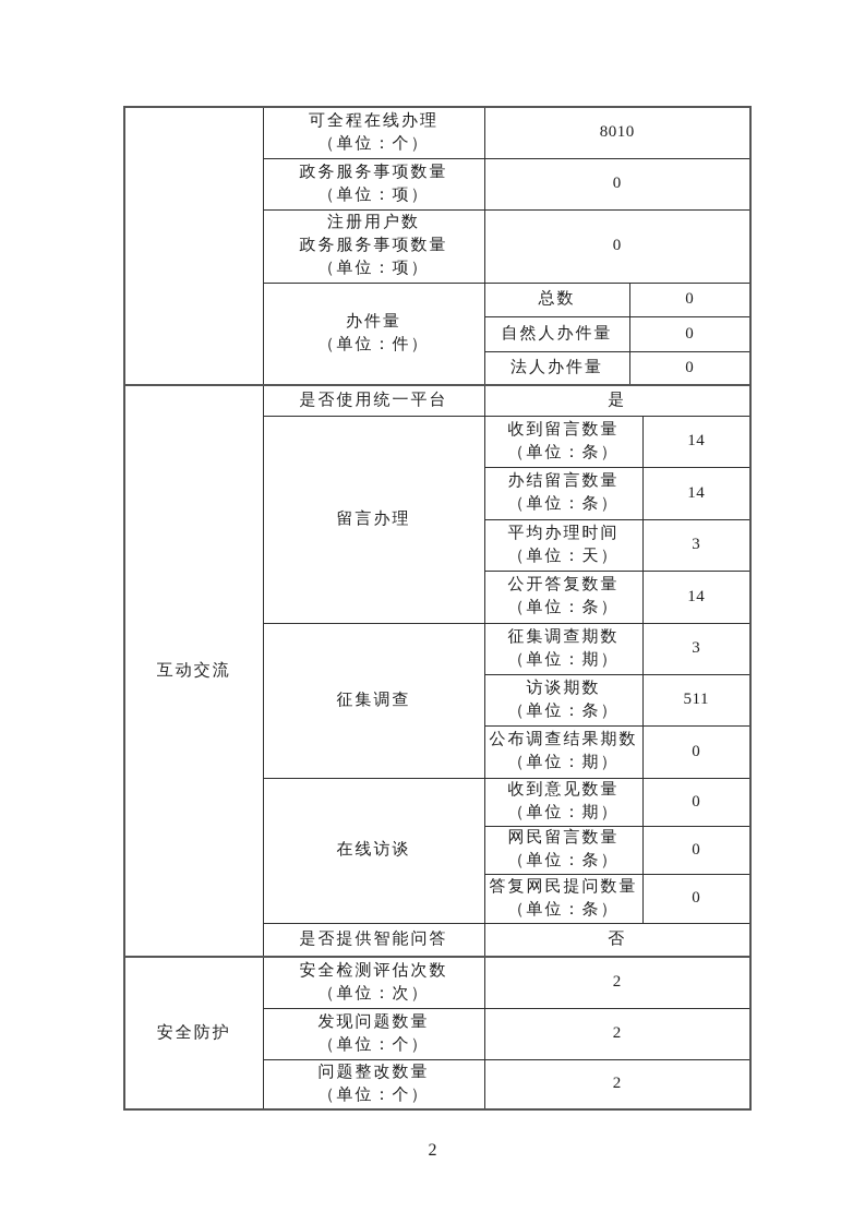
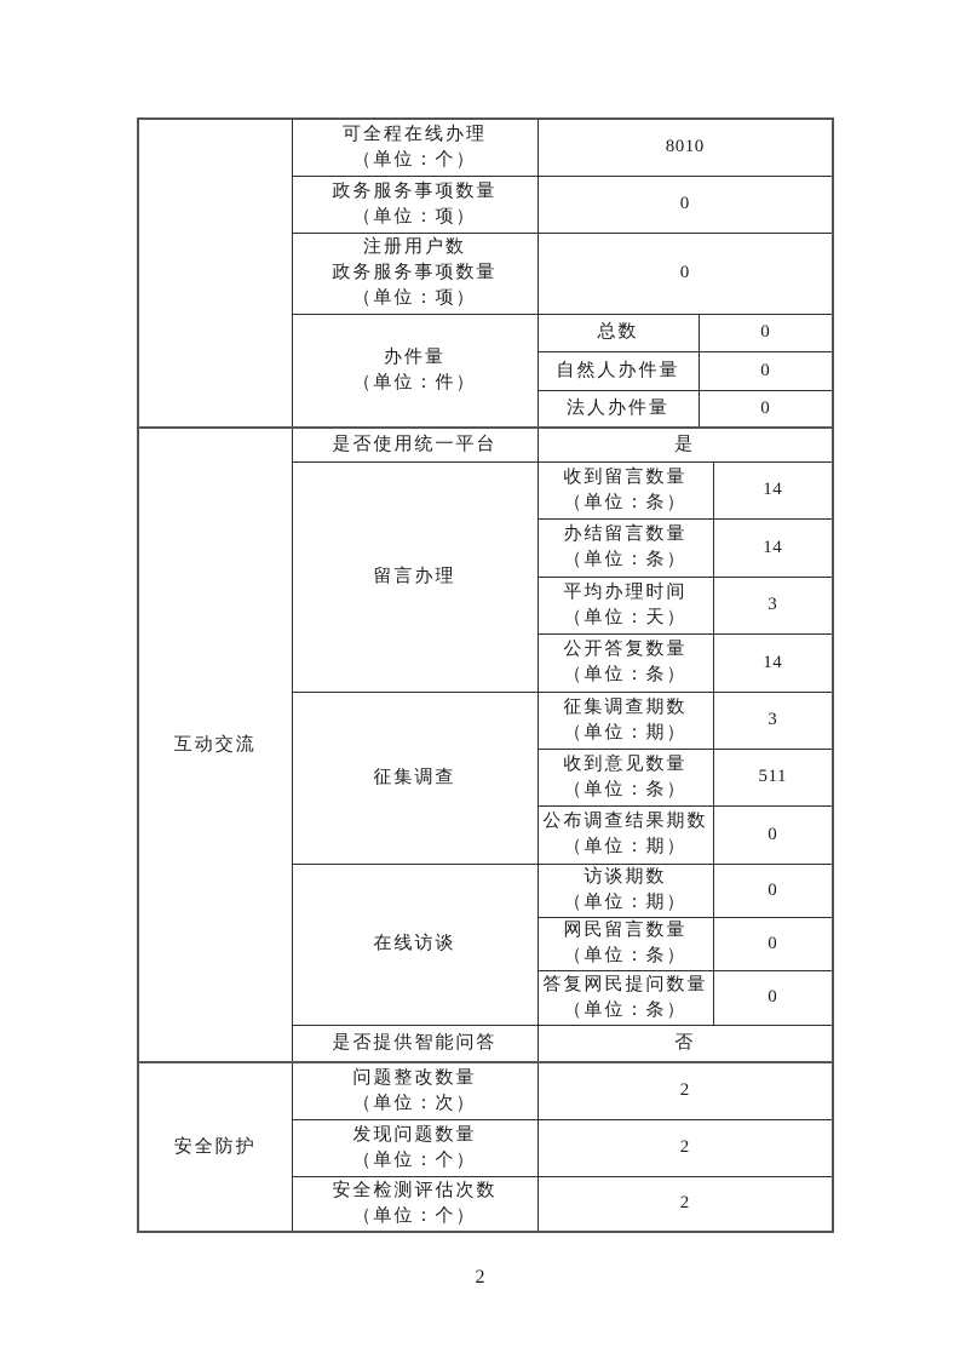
  	可全程在线办理 （单位：个）	8010
  政务服务事项数量 （单位：项）	0
  注册用户数 政务服务事项数量 （单位：项）	0
  办件量 （单位：件）	总数	0
  自然人办件量	0
  法人办件量	0
  互动交流	是否使用统一平台	是
  留言办理	收到留言数量 （单位：条）	14
  办结留言数量 （单位：条）	14
  平均办理时间 （单位：天）	3
  公开答复数量 （单位：条）	14
  征集调查	征集调查期数 （单位：期）	3
- 访谈期数 （单位：条）	511
+ 收到意见数量 （单位：条）	511
  公布调查结果期数 （单位：期）	0
- 在线访谈	收到意见数量 （单位：期）	0
+ 在线访谈	访谈期数 （单位：期）	0
  网民留言数量 （单位：条）	0
  答复网民提问数量 （单位：条）	0
  是否提供智能问答	否
- 安全防护	安全检测评估次数 （单位：次）	2
+ 安全防护	问题整改数量 （单位：次）	2
  发现问题数量 （单位：个）	2
- 问题整改数量 （单位：个）	2
+ 安全检测评估次数 （单位：个）	2
  2
